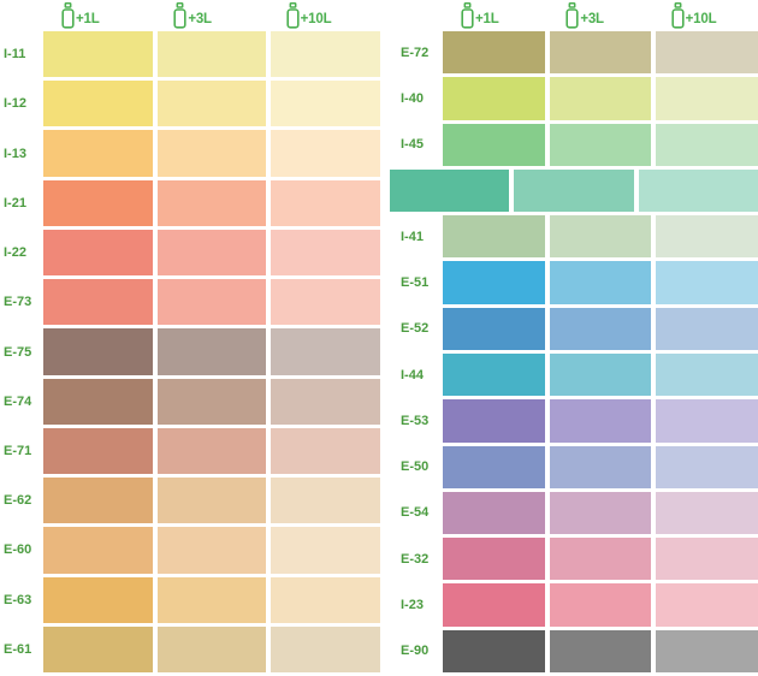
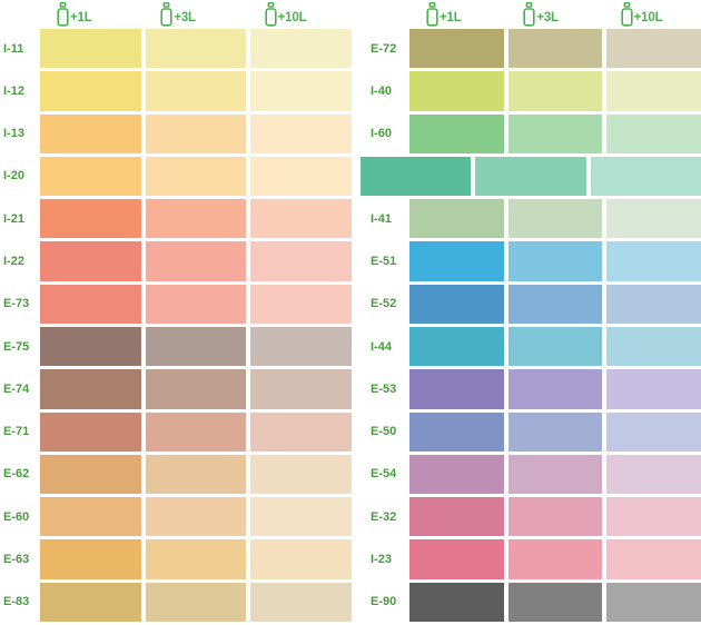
  +1L
  +3L
  +10L
  I-11
  I-12
  I-13
+ I-20
  I-21
  I-22
  E-73
  E-75
  E-74
  E-71
  E-62
  E-60
  E-63
- E-61
+ E-83
  +1L
  +3L
  +10L
  E-72
  I-40
- I-45
+ I-60
  I-41
  E-51
  E-52
  I-44
  E-53
  E-50
  E-54
  E-32
  I-23
  E-90
